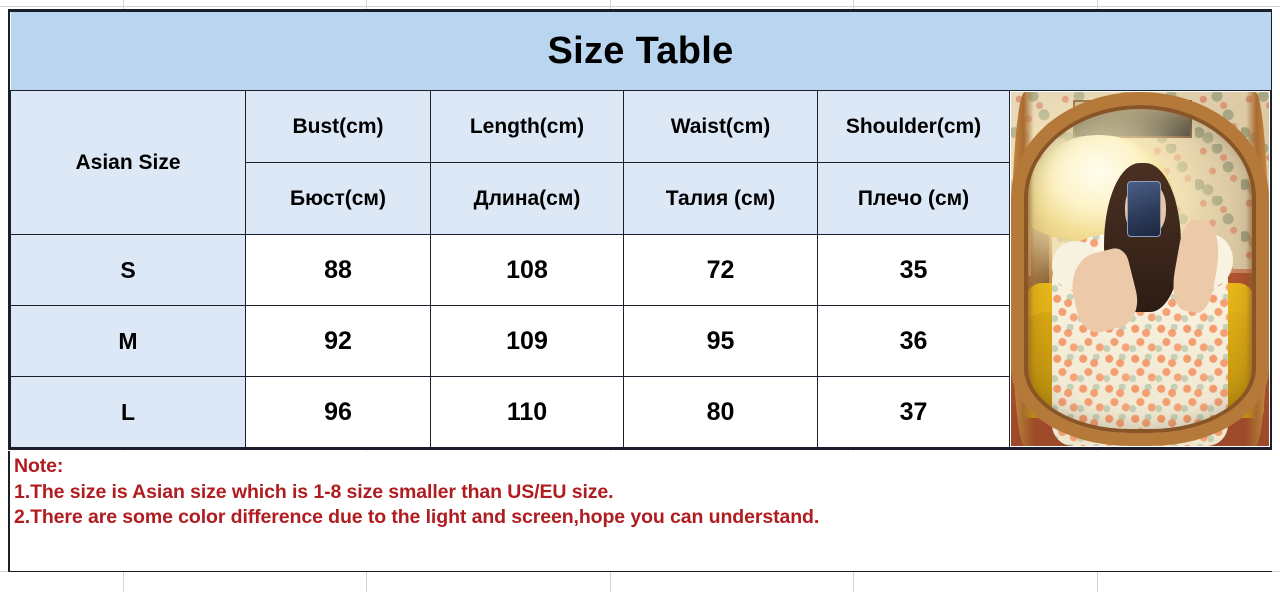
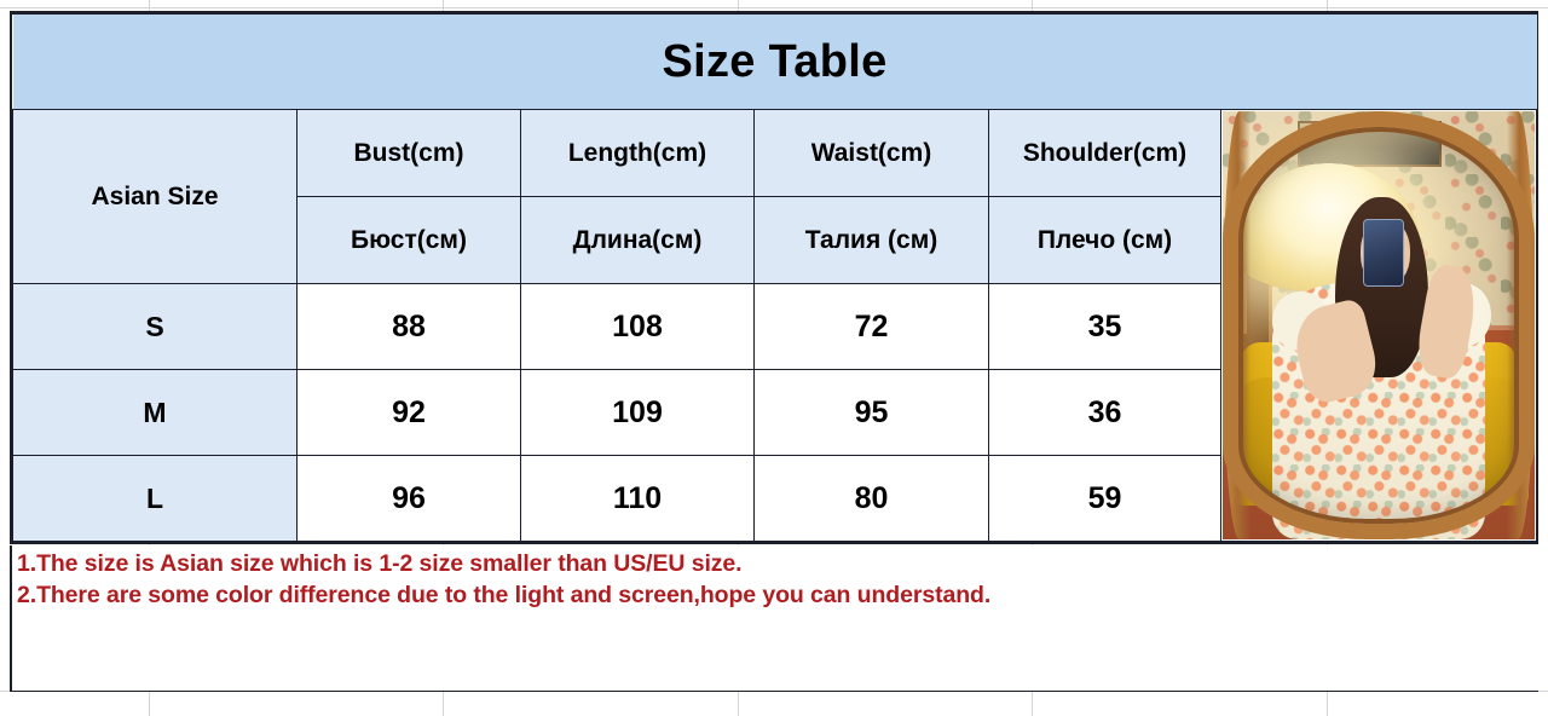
  Size Table
  Asian Size	Bust(cm)	Length(cm)	Waist(cm)	Shoulder(cm)
  Бюст(см)	Длина(см)	Талия (см)	Плечо (см)
  S	88	108	72	35
  M	92	109	95	36
- L	96	110	80	37
+ L	96	110	80	59
- Note:
- 1.The size is Asian size which is 1-8 size smaller than US/EU size.
+ 1.The size is Asian size which is 1-2 size smaller than US/EU size.
  2.There are some color difference due to the light and screen,hope you can understand.
